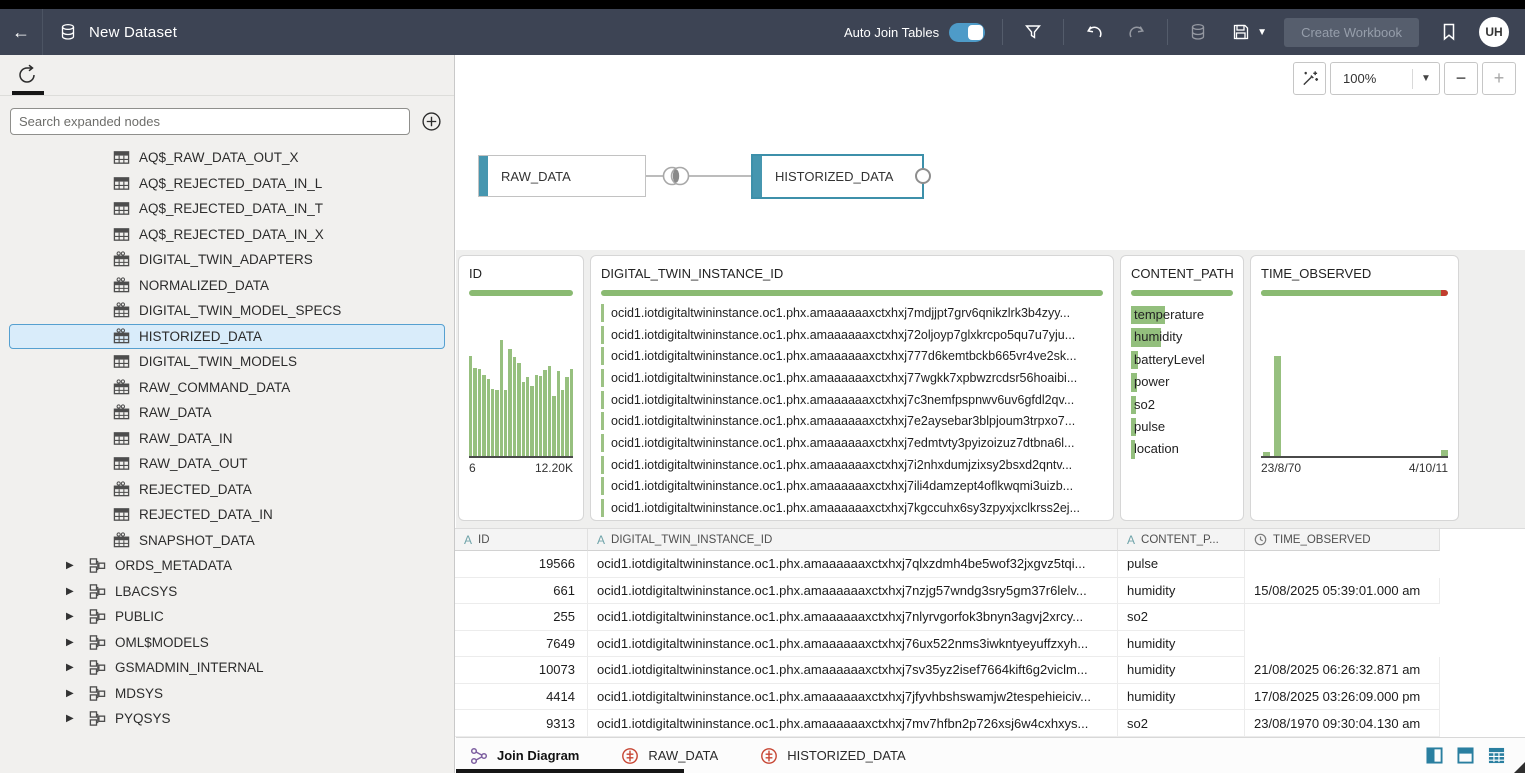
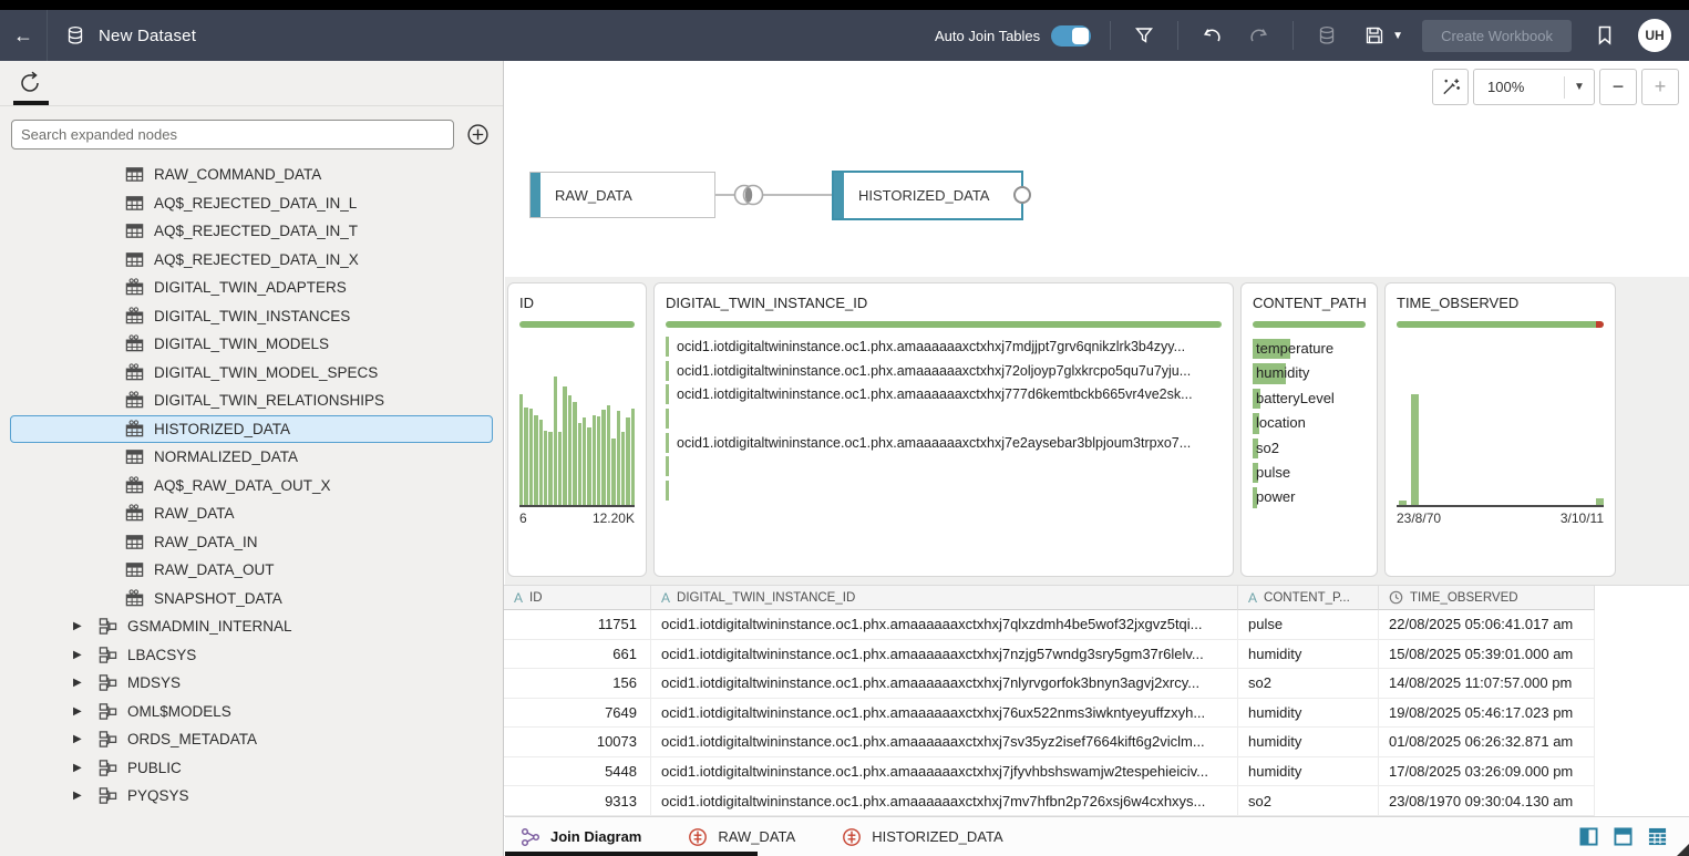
  ←
  New Dataset
  Auto Join Tables
  ▼
  Create Workbook
  UH
  Search expanded nodes
- AQ$_RAW_DATA_OUT_X
+ RAW_COMMAND_DATA
  AQ$_REJECTED_DATA_IN_L
  AQ$_REJECTED_DATA_IN_T
  AQ$_REJECTED_DATA_IN_X
  DIGITAL_TWIN_ADAPTERS
+ DIGITAL_TWIN_INSTANCES
- NORMALIZED_DATA
+ DIGITAL_TWIN_MODELS
  DIGITAL_TWIN_MODEL_SPECS
+ DIGITAL_TWIN_RELATIONSHIPS
  HISTORIZED_DATA
- DIGITAL_TWIN_MODELS
+ NORMALIZED_DATA
- RAW_COMMAND_DATA
+ AQ$_RAW_DATA_OUT_X
  RAW_DATA
  RAW_DATA_IN
  RAW_DATA_OUT
- REJECTED_DATA
- REJECTED_DATA_IN
  SNAPSHOT_DATA
  ▶
- ORDS_METADATA
+ GSMADMIN_INTERNAL
  ▶
  LBACSYS
  ▶
- PUBLIC
+ MDSYS
  ▶
  OML$MODELS
  ▶
- GSMADMIN_INTERNAL
+ ORDS_METADATA
  ▶
- MDSYS
+ PUBLIC
  ▶
  PYQSYS
  100%
  ▼
  −
  +
  RAW_DATA
  HISTORIZED_DATA
  ID
  6
  12.20K
  DIGITAL_TWIN_INSTANCE_ID
  ocid1.iotdigitaltwininstance.oc1.phx.amaaaaaaxctxhxj7mdjjpt7grv6qnikzlrk3b4zyy...
  ocid1.iotdigitaltwininstance.oc1.phx.amaaaaaaxctxhxj72oljoyp7glxkrcpo5qu7u7yju...
  ocid1.iotdigitaltwininstance.oc1.phx.amaaaaaaxctxhxj777d6kemtbckb665vr4ve2sk...
- ocid1.iotdigitaltwininstance.oc1.phx.amaaaaaaxctxhxj77wgkk7xpbwzrcdsr56hoaibi...
- ocid1.iotdigitaltwininstance.oc1.phx.amaaaaaaxctxhxj7c3nemfpspnwv6uv6gfdl2qv...
  ocid1.iotdigitaltwininstance.oc1.phx.amaaaaaaxctxhxj7e2aysebar3blpjoum3trpxo7...
- ocid1.iotdigitaltwininstance.oc1.phx.amaaaaaaxctxhxj7edmtvty3pyizoizuz7dtbna6l...
- ocid1.iotdigitaltwininstance.oc1.phx.amaaaaaaxctxhxj7i2nhxdumjzixsy2bsxd2qntv...
- ocid1.iotdigitaltwininstance.oc1.phx.amaaaaaaxctxhxj7ili4damzept4oflkwqmi3uizb...
- ocid1.iotdigitaltwininstance.oc1.phx.amaaaaaaxctxhxj7kgccuhx6sy3zpyxjxclkrss2ej...
  CONTENT_PATH
  temperature
  humidity
  batteryLevel
- power
+ location
  so2
  pulse
- location
+ power
  TIME_OBSERVED
  23/8/70
- 4/10/11
+ 3/10/11
  A
  ID
  A
  DIGITAL_TWIN_INSTANCE_ID
  A
  CONTENT_P...
  TIME_OBSERVED
- 19566
+ 11751
  ocid1.iotdigitaltwininstance.oc1.phx.amaaaaaaxctxhxj7qlxzdmh4be5wof32jxgvz5tqi...
  pulse
+ 22/08/2025 05:06:41.017 am
  661
  ocid1.iotdigitaltwininstance.oc1.phx.amaaaaaaxctxhxj7nzjg57wndg3sry5gm37r6lelv...
  humidity
  15/08/2025 05:39:01.000 am
- 255
+ 156
  ocid1.iotdigitaltwininstance.oc1.phx.amaaaaaaxctxhxj7nlyrvgorfok3bnyn3agvj2xrcy...
  so2
+ 14/08/2025 11:07:57.000 pm
  7649
  ocid1.iotdigitaltwininstance.oc1.phx.amaaaaaaxctxhxj76ux522nms3iwkntyeyuffzxyh...
  humidity
+ 19/08/2025 05:46:17.023 pm
  10073
  ocid1.iotdigitaltwininstance.oc1.phx.amaaaaaaxctxhxj7sv35yz2isef7664kift6g2viclm...
  humidity
- 21/08/2025 06:26:32.871 am
+ 01/08/2025 06:26:32.871 am
- 4414
+ 5448
  ocid1.iotdigitaltwininstance.oc1.phx.amaaaaaaxctxhxj7jfyvhbshswamjw2tespehieiciv...
  humidity
  17/08/2025 03:26:09.000 pm
  9313
  ocid1.iotdigitaltwininstance.oc1.phx.amaaaaaaxctxhxj7mv7hfbn2p726xsj6w4cxhxys...
  so2
  23/08/1970 09:30:04.130 am
  Join Diagram
  RAW_DATA
  HISTORIZED_DATA
